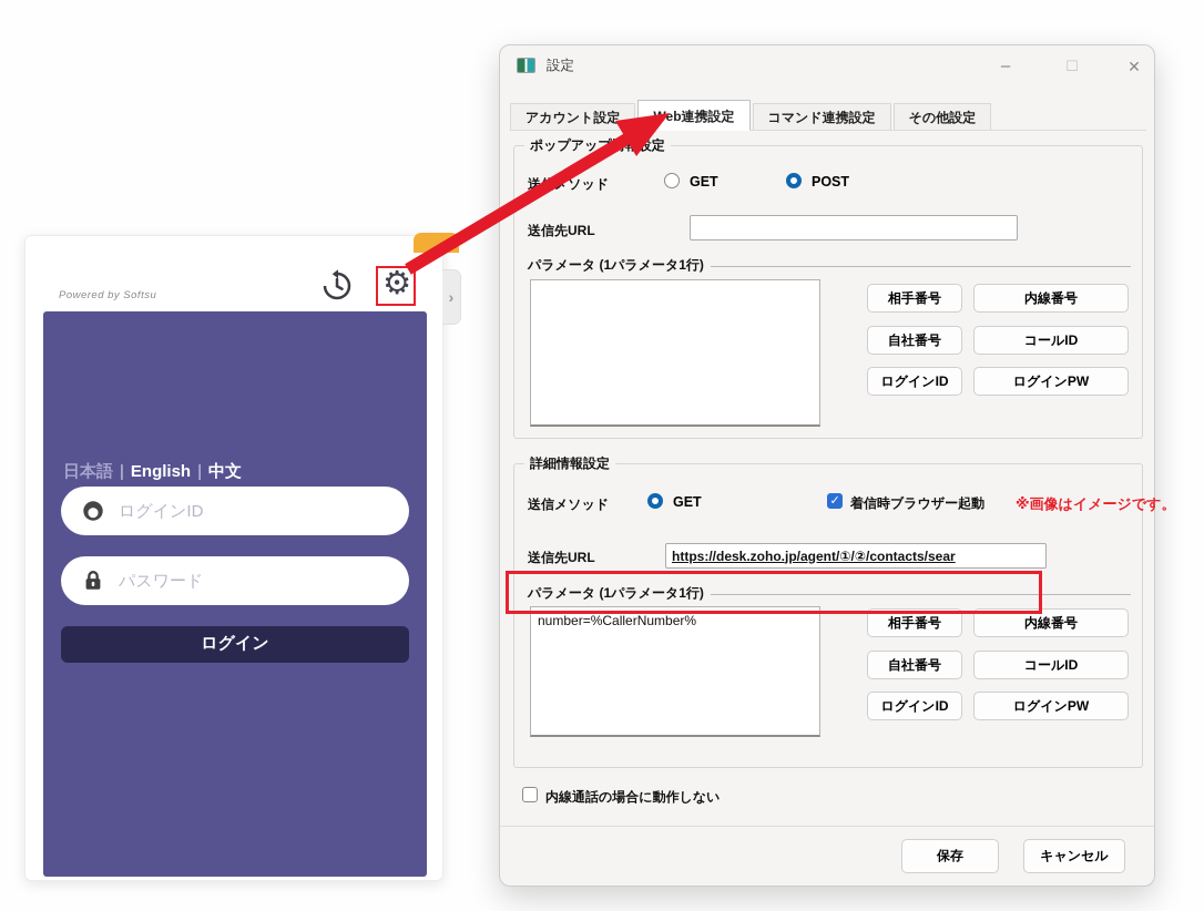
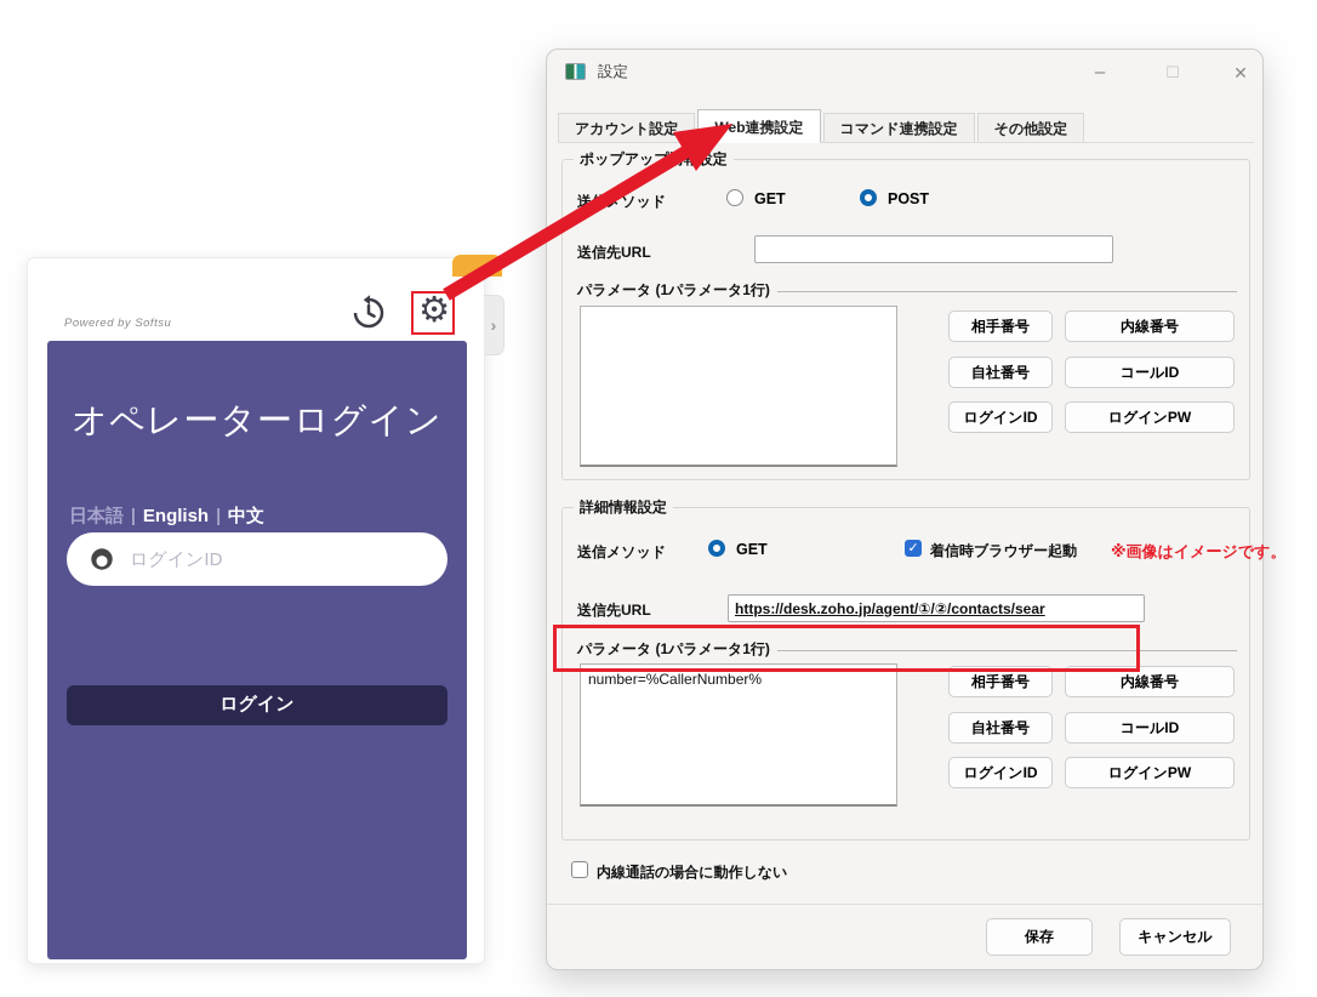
  Powered by Softsu
  ⚙
  ›
+ オペレーターログイン
  日本語 | English | 中文
  ログインID
- パスワード
  ログイン
  設定
  –
  ☐
  ✕
  アカウント設定
  eb連携設定
  コマンド連携設定
  その他設定
  GET
  POST
  送信先URL
  パラメータ (1パラメータ1行)
  相手番号
  内線番号
  自社番号
  コールID
  ログインID
  ログインPW
  詳細情報設定
  送信メソッド
  GET
  着信時ブラウザー起動
  送信先URL
  https://desk.zoho.jp/agent/①/②/contacts/sear
  パラメータ (1パラメータ1行)
  number=%CallerNumber%
  相手番号
  内線番号
  自社番号
  コールID
  ログインID
  ログインPW
  内線通話の場合に動作しない
  保存
  キャンセル
  ※画像はイメージです。
